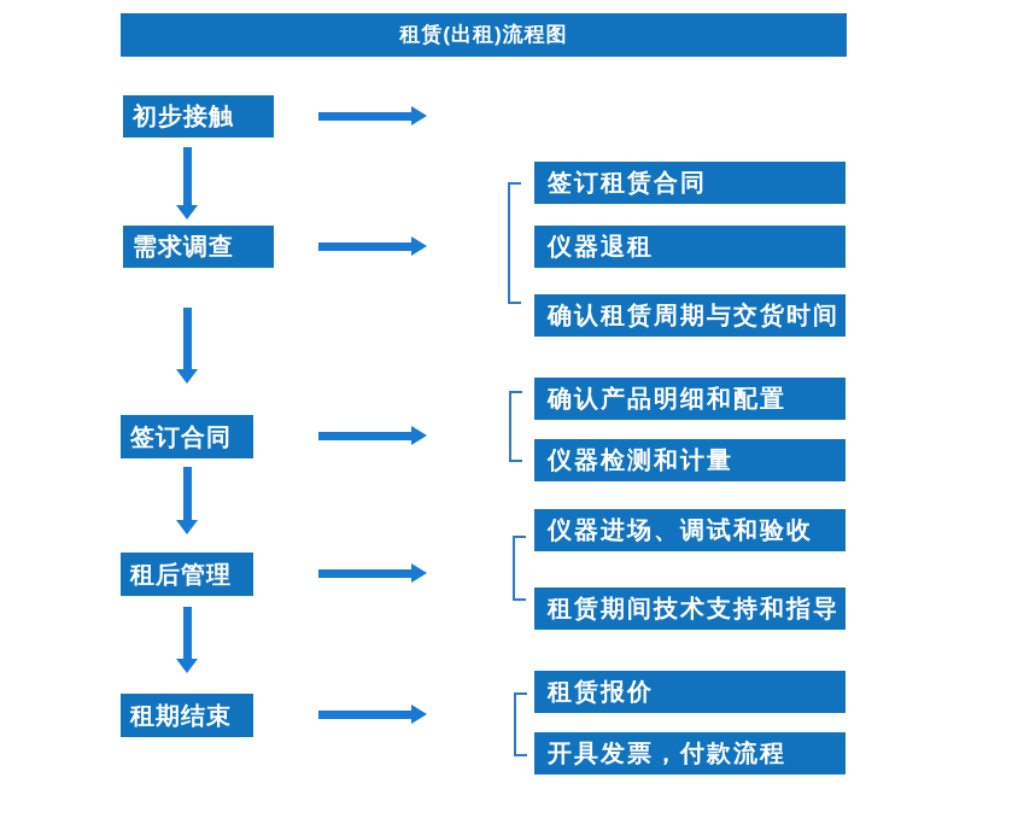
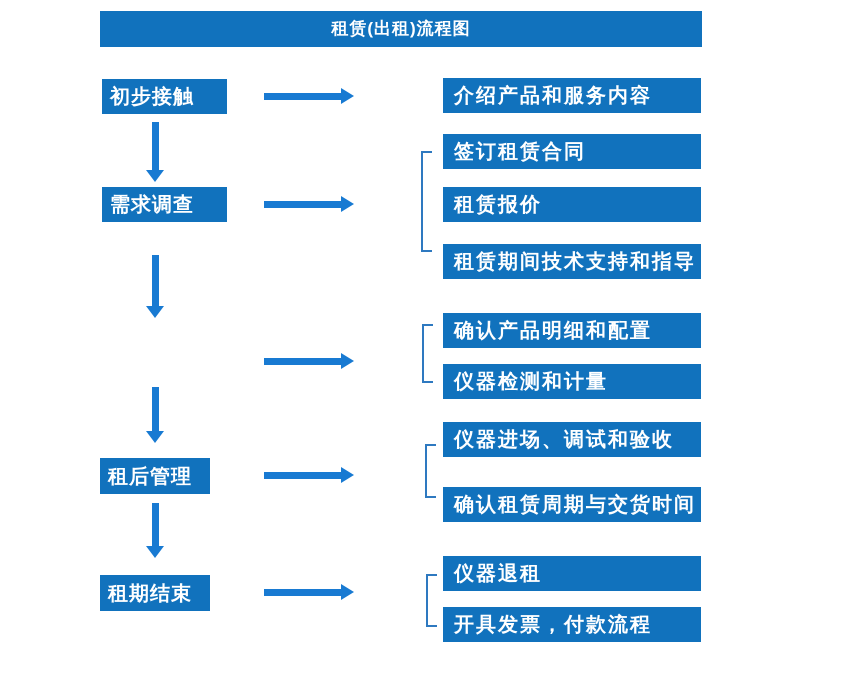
  租赁(出租)流程图
  初步接触
+ 介绍产品和服务内容
  需求调查
  签订租赁合同
- 仪器退租
+ 租赁报价
- 确认租赁周期与交货时间
+ 租赁期间技术支持和指导
- 签订合同
  确认产品明细和配置
  仪器检测和计量
  租后管理
  仪器进场、调试和验收
- 租赁期间技术支持和指导
+ 确认租赁周期与交货时间
  租期结束
- 租赁报价
+ 仪器退租
  开具发票，付款流程
